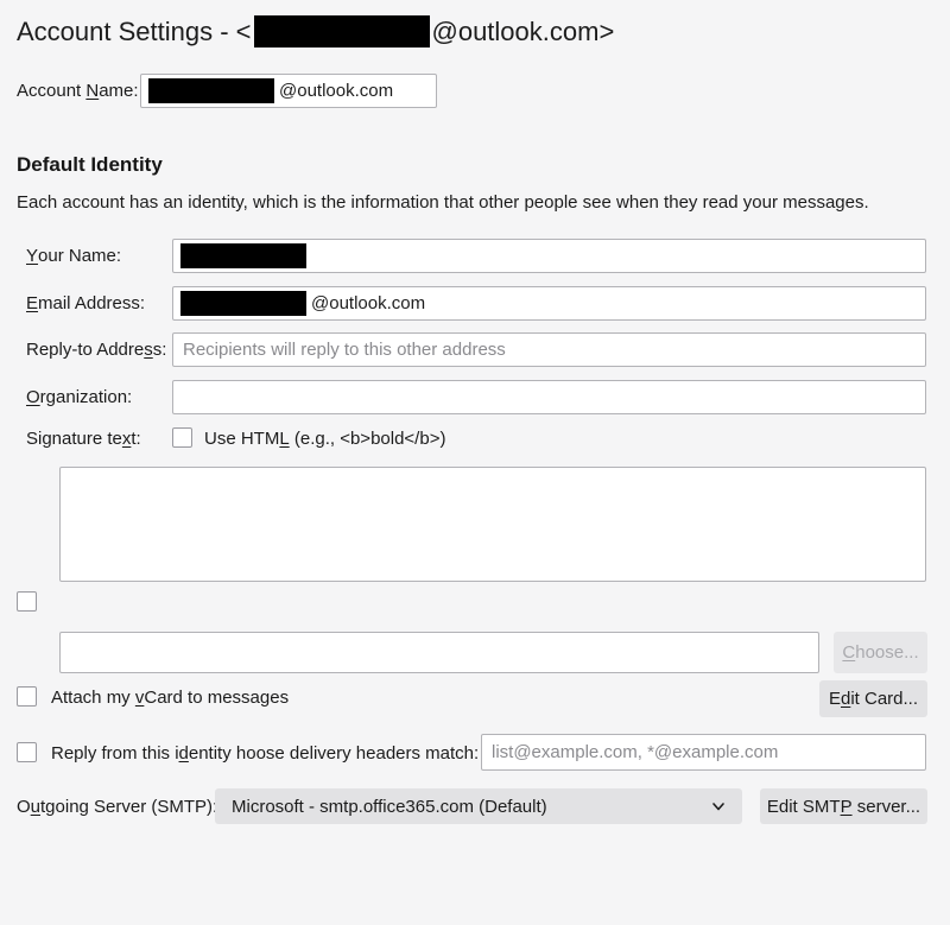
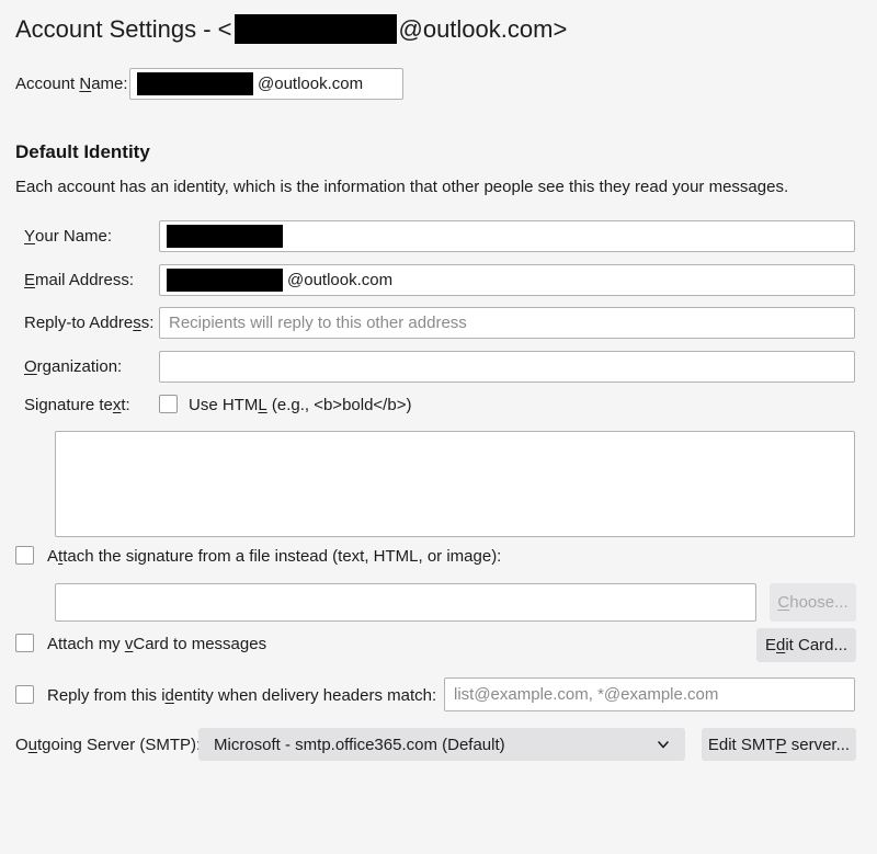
  Account Settings - <
  @outlook.com>
  Account
  N
  ame:
  @outlook.com
  Default Identity
- Each account has an identity, which is the information that other people see when they read your messages.
+ Each account has an identity, which is the information that other people see this they read your messages.
  Y
  our Name:
  E
  mail Address:
  @outlook.com
  Reply-to Addre
  s
  s:
  Recipients will reply to this other address
  O
  rganization:
  Signature te
  x
  t:
  Use HTM
  L
  (e.g., <b>bold</b>)
+ A
+ t
+ tach the signature from a file instead (text, HTML, or image):
  C
  hoose...
  Attach my
  v
  Card to messages
  E
  d
  it Card...
  Reply from this i
  d
- entity hoose delivery headers match:
+ entity when delivery headers match:
  list@example.com, *@example.com
  O
  u
  tgoing Server (SMTP)
  Microsoft - smtp.office365.com (Default)
  Edit SMT
  P
  server...
